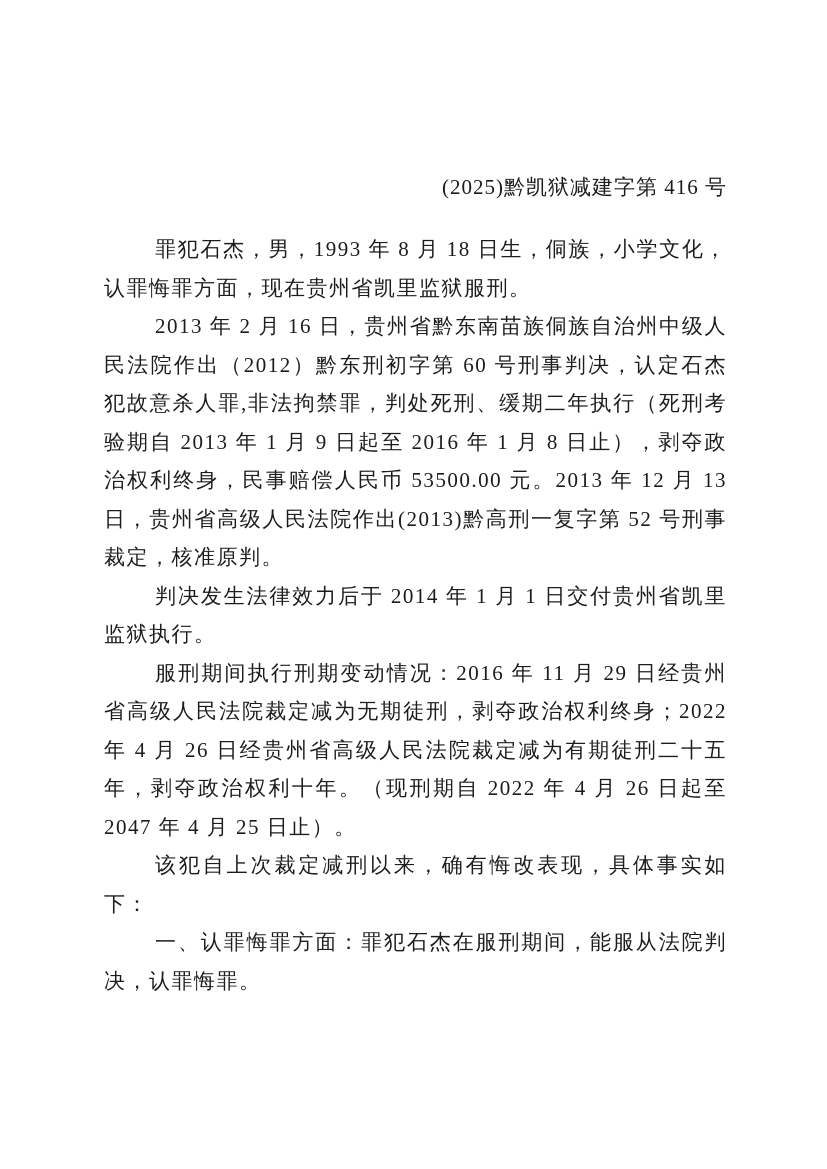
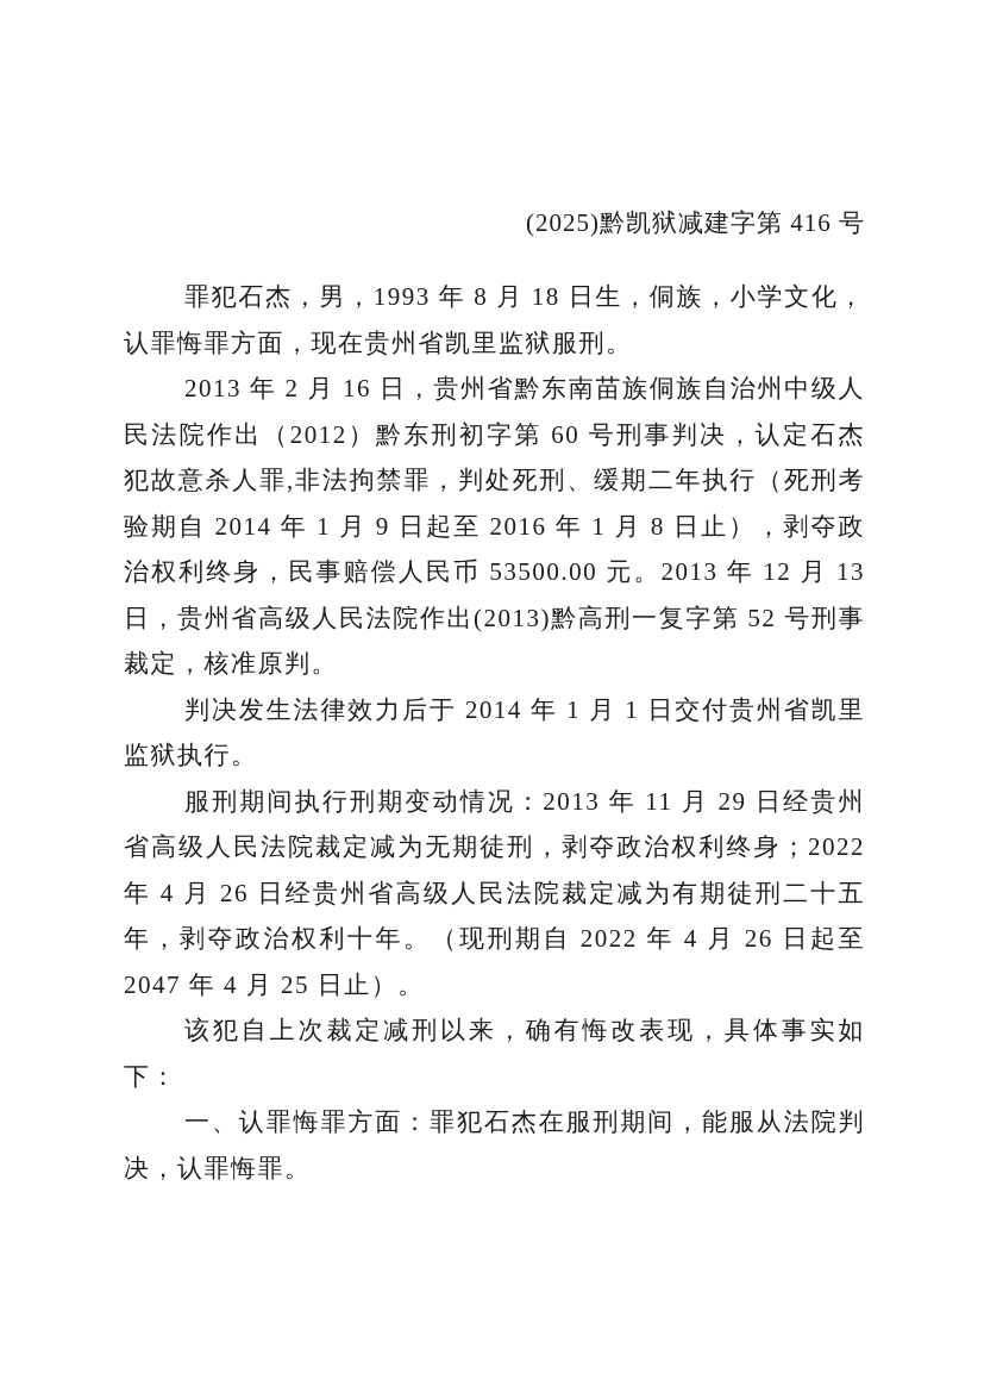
  (2025)黔凯狱减建字第 416 号
  罪犯石杰，男，1993 年 8 月 18 日生，侗族，小学文化，认罪悔罪方面，现在贵州省凯里监狱服刑。
- 2013 年 2 月 16 日，贵州省黔东南苗族侗族自治州中级人民法院作出（2012）黔东刑初字第 60 号刑事判决，认定石杰犯故意杀人罪,非法拘禁罪，判处死刑、缓期二年执行（死刑考验期自 2013 年 1 月 9 日起至 2016 年 1 月 8 日止），剥夺政治权利终身，民事赔偿人民币 53500.00 元。2013 年 12 月 13 日，贵州省高级人民法院作出(2013)黔高刑一复字第 52 号刑事裁定，核准原判。
+ 2013 年 2 月 16 日，贵州省黔东南苗族侗族自治州中级人民法院作出（2012）黔东刑初字第 60 号刑事判决，认定石杰犯故意杀人罪,非法拘禁罪，判处死刑、缓期二年执行（死刑考验期自 2014 年 1 月 9 日起至 2016 年 1 月 8 日止），剥夺政治权利终身，民事赔偿人民币 53500.00 元。2013 年 12 月 13 日，贵州省高级人民法院作出(2013)黔高刑一复字第 52 号刑事裁定，核准原判。
  判决发生法律效力后于 2014 年 1 月 1 日交付贵州省凯里监狱执行。
- 服刑期间执行刑期变动情况：2016 年 11 月 29 日经贵州省高级人民法院裁定减为无期徒刑，剥夺政治权利终身；2022 年 4 月 26 日经贵州省高级人民法院裁定减为有期徒刑二十五年，剥夺政治权利十年。（现刑期自 2022 年 4 月 26 日起至 2047 年 4 月 25 日止）。
+ 服刑期间执行刑期变动情况：2013 年 11 月 29 日经贵州省高级人民法院裁定减为无期徒刑，剥夺政治权利终身；2022 年 4 月 26 日经贵州省高级人民法院裁定减为有期徒刑二十五年，剥夺政治权利十年。（现刑期自 2022 年 4 月 26 日起至 2047 年 4 月 25 日止）。
  该犯自上次裁定减刑以来，确有悔改表现，具体事实如下：
  一、认罪悔罪方面：罪犯石杰在服刑期间，能服从法院判决，认罪悔罪。
